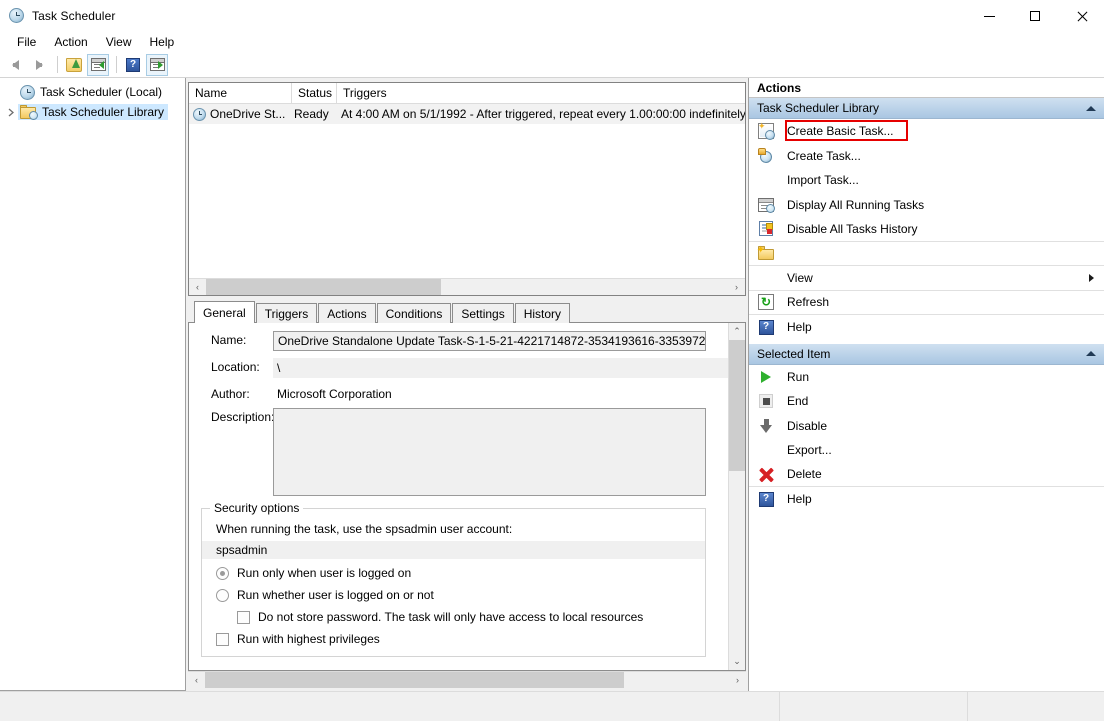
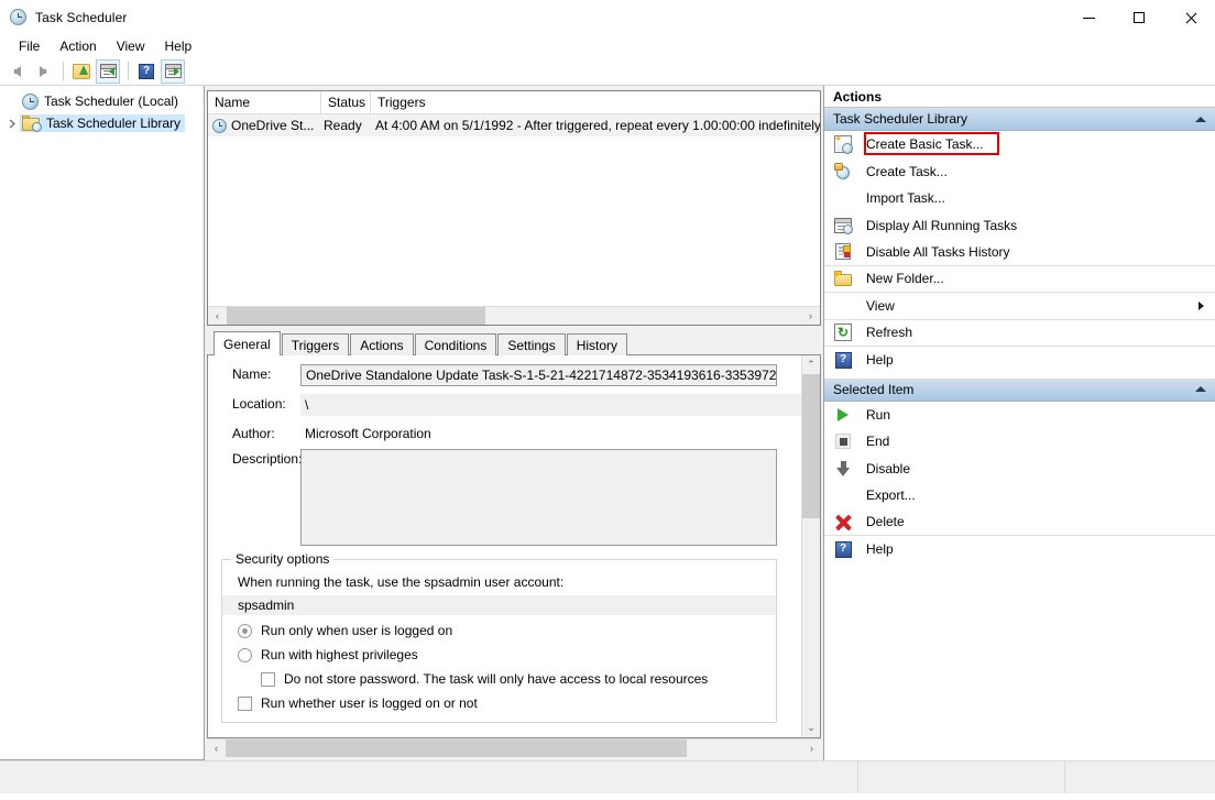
  Task Scheduler
  File
  Action
  View
  Help
  ?
  Task Scheduler (Local)
  Task Scheduler Library
  Name
  Status
  Triggers
  OneDrive St...
  Ready
  At 4:00 AM on 5/1/1992 - After triggered, repeat every 1.00:00:00 indefinitely
  ‹
  ›
  General
  Triggers
  Actions
  Conditions
  Settings
  History
  Name:
  OneDrive Standalone Update Task-S-1-5-21-4221714872-3534193616-3353972
  Location:
  \
  Author:
  Microsoft Corporation
  Description
  Security options
  When running the task, use the spsadmin user account:
  spsadmin
  Run only when user is logged on
- Run whether user is logged on or not
+ Run with highest privileges
  Do not store password. The task will only have access to local resources
- Run with highest privileges
+ Run whether user is logged on or not
  ⌃
  ⌄
  ‹
  ›
  Actions
  Task Scheduler Library
  ✦
  Create Basic Task...
  Create Task...
  Import Task...
  Display All Running Tasks
  Disable All Tasks History
  ✦
+ New Folder...
  View
  ↻
  Refresh
  ?
  Help
  Selected Item
  Run
  End
  Disable
  Export...
  Delete
  ?
  Help
